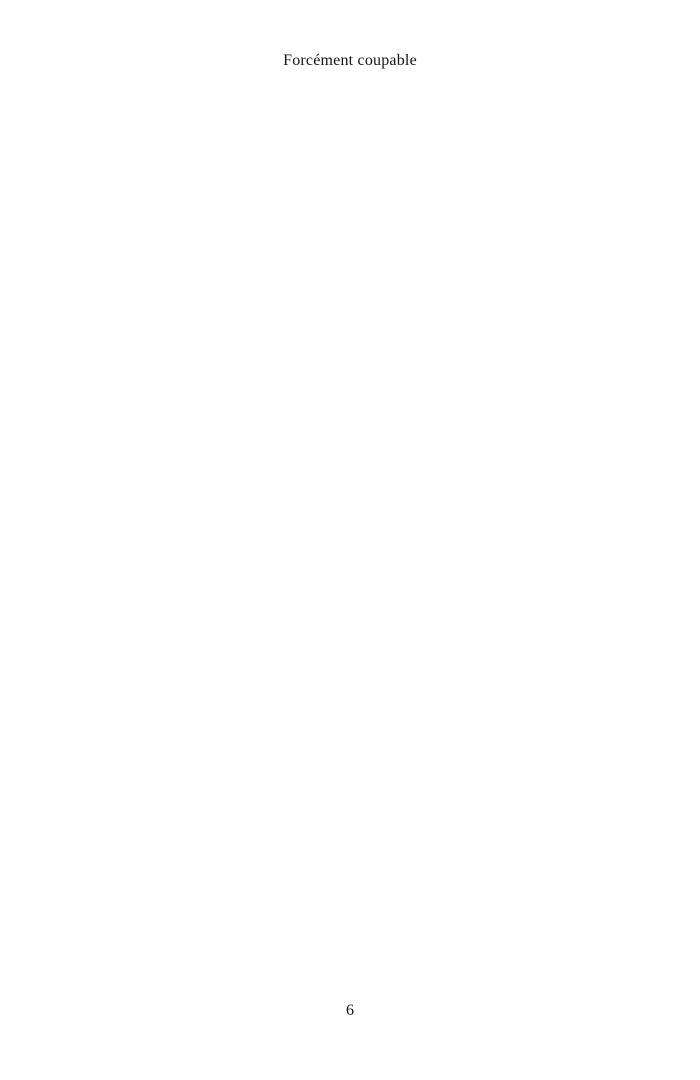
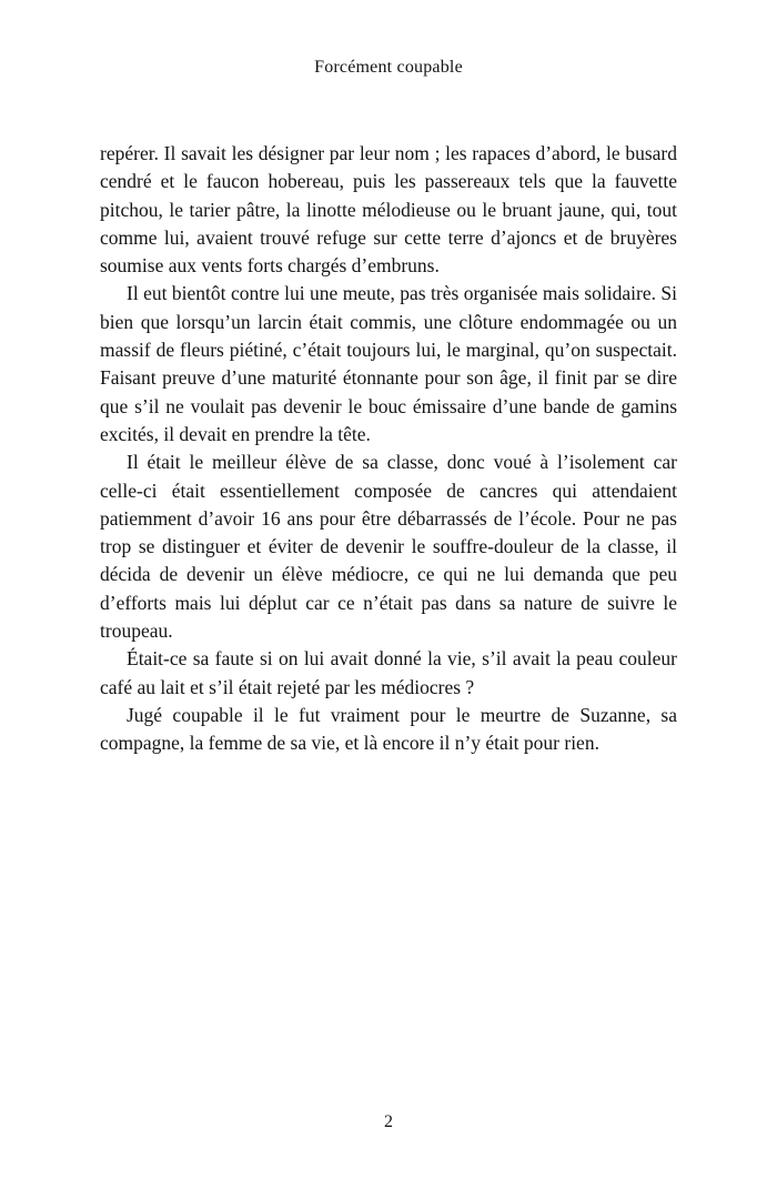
  Forcément coupable
+ repérer. Il savait les désigner par leur nom ; les rapaces d’abord, le busard cendré et le faucon hobereau, puis les passereaux tels que la fauvette pitchou, le tarier pâtre, la linotte mélodieuse ou le bruant jaune, qui, tout comme lui, avaient trouvé refuge sur cette terre d’ajoncs et de bruyères soumise aux vents forts chargés d’embruns.
+ Il eut bientôt contre lui une meute, pas très organisée mais solidaire. Si bien que lorsqu’un larcin était commis, une clôture endommagée ou un massif de fleurs piétiné, c’était toujours lui, le marginal, qu’on suspectait. Faisant preuve d’une maturité étonnante pour son âge, il finit par se dire que s’il ne voulait pas devenir le bouc émissaire d’une bande de gamins excités, il devait en prendre la tête.
+ Il était le meilleur élève de sa classe, donc voué à l’isolement car celle-ci était essentiellement composée de cancres qui attendaient patiemment d’avoir 16 ans pour être débarrassés de l’école. Pour ne pas trop se distinguer et éviter de devenir le souffre-douleur de la classe, il décida de devenir un élève médiocre, ce qui ne lui demanda que peu d’efforts mais lui déplut car ce n’était pas dans sa nature de suivre le troupeau.
+ Était-ce sa faute si on lui avait donné la vie, s’il avait la peau couleur café au lait et s’il était rejeté par les médiocres ?
+ Jugé coupable il le fut vraiment pour le meurtre de Suzanne, sa compagne, la femme de sa vie, et là encore il n’y était pour rien.
- 6
+ 2
